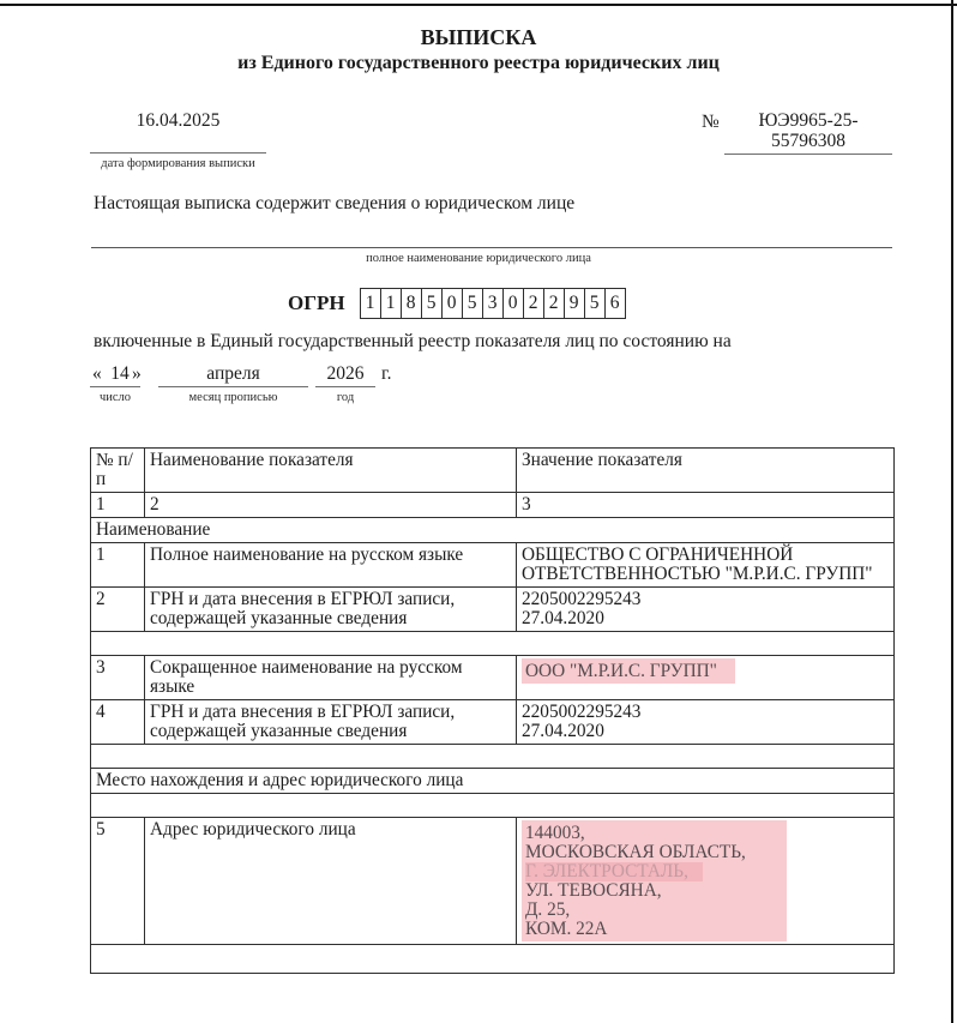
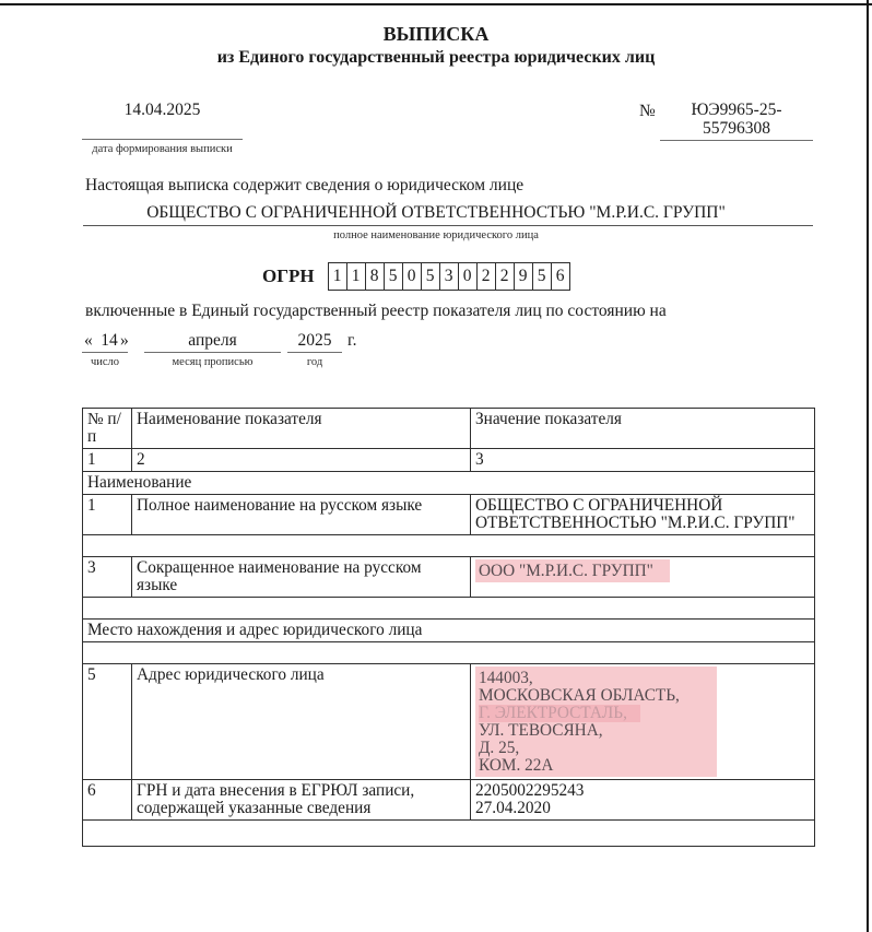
  ВЫПИСКА
- из Единого государственного реестра юридических лиц
+ из Единого государственный реестра юридических лиц
- 16.04.2025
+ 14.04.2025
  дата формирования выписки
  №
  ЮЭ9965-25-
  55796308
  Настоящая выписка содержит сведения о юридическом лице
+ ОБЩЕСТВО С ОГРАНИЧЕННОЙ ОТВЕТСТВЕННОСТЬЮ "М.Р.И.С. ГРУПП"
  полное наименование юридического лица
  ОГРН
  1
  1
  8
  5
  0
  5
  3
  0
  2
  2
  9
  5
  6
  включенные в Единый государственный реестр показателя лиц по состоянию на
  «
  14
  »
  число
  апреля
  месяц прописью
- 2026
+ 2025
  год
  г.
  № п/п	Наименование показателя	Значение показателя
  1	2	3
  Наименование
  1	Полное наименование на русском языке	ОБЩЕСТВО С ОГРАНИЧЕННОЙ ОТВЕТСТВЕННОСТЬЮ "М.Р.И.С. ГРУПП"
- 2	ГРН и дата внесения в ЕГРЮЛ записи, содержащей указанные сведения	2205002295243 27.04.2020
  3	Сокращенное наименование на русском языке	ООО "М.Р.И.С. ГРУПП"
- 4	ГРН и дата внесения в ЕГРЮЛ записи, содержащей указанные сведения	2205002295243 27.04.2020
  Место нахождения и адрес юридического лица
  5	Адрес юридического лица	144003, МОСКОВСКАЯ ОБЛАСТЬ, Г. ЭЛЕКТРОСТАЛЬ, УЛ. ТЕВОСЯНА, Д. 25, КОМ. 22А
+ 6	ГРН и дата внесения в ЕГРЮЛ записи, содержащей указанные сведения	2205002295243 27.04.2020
